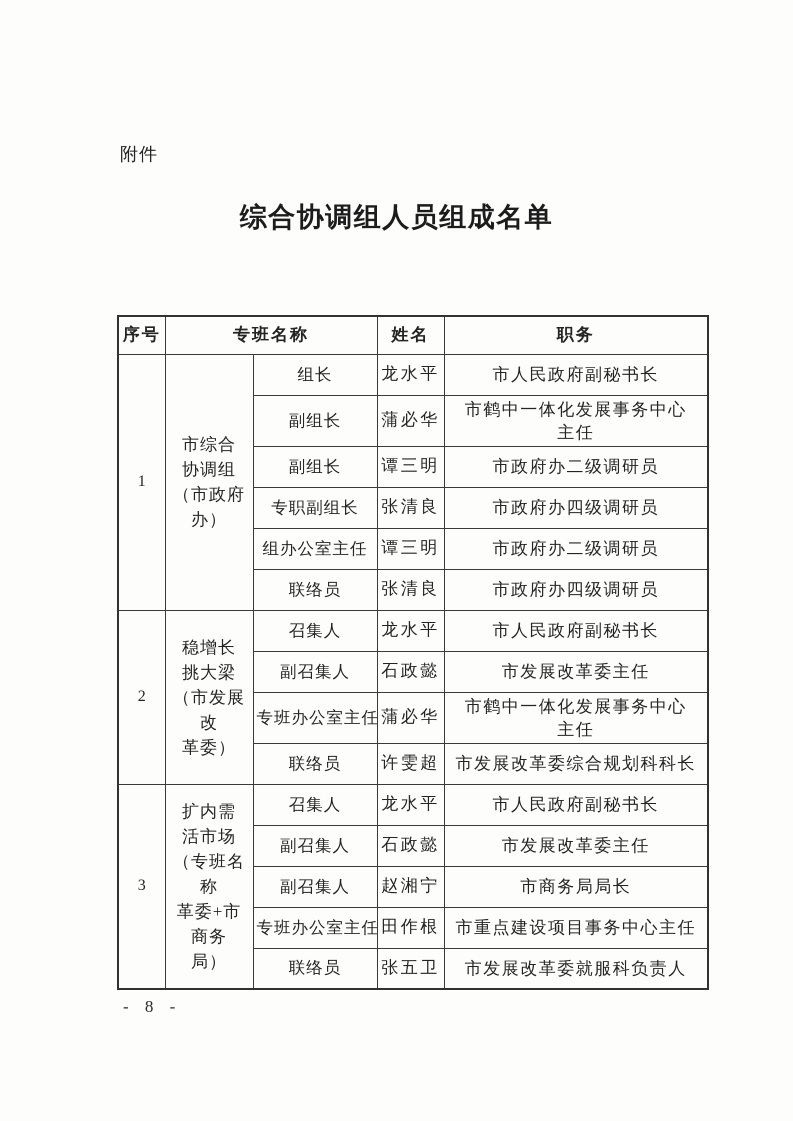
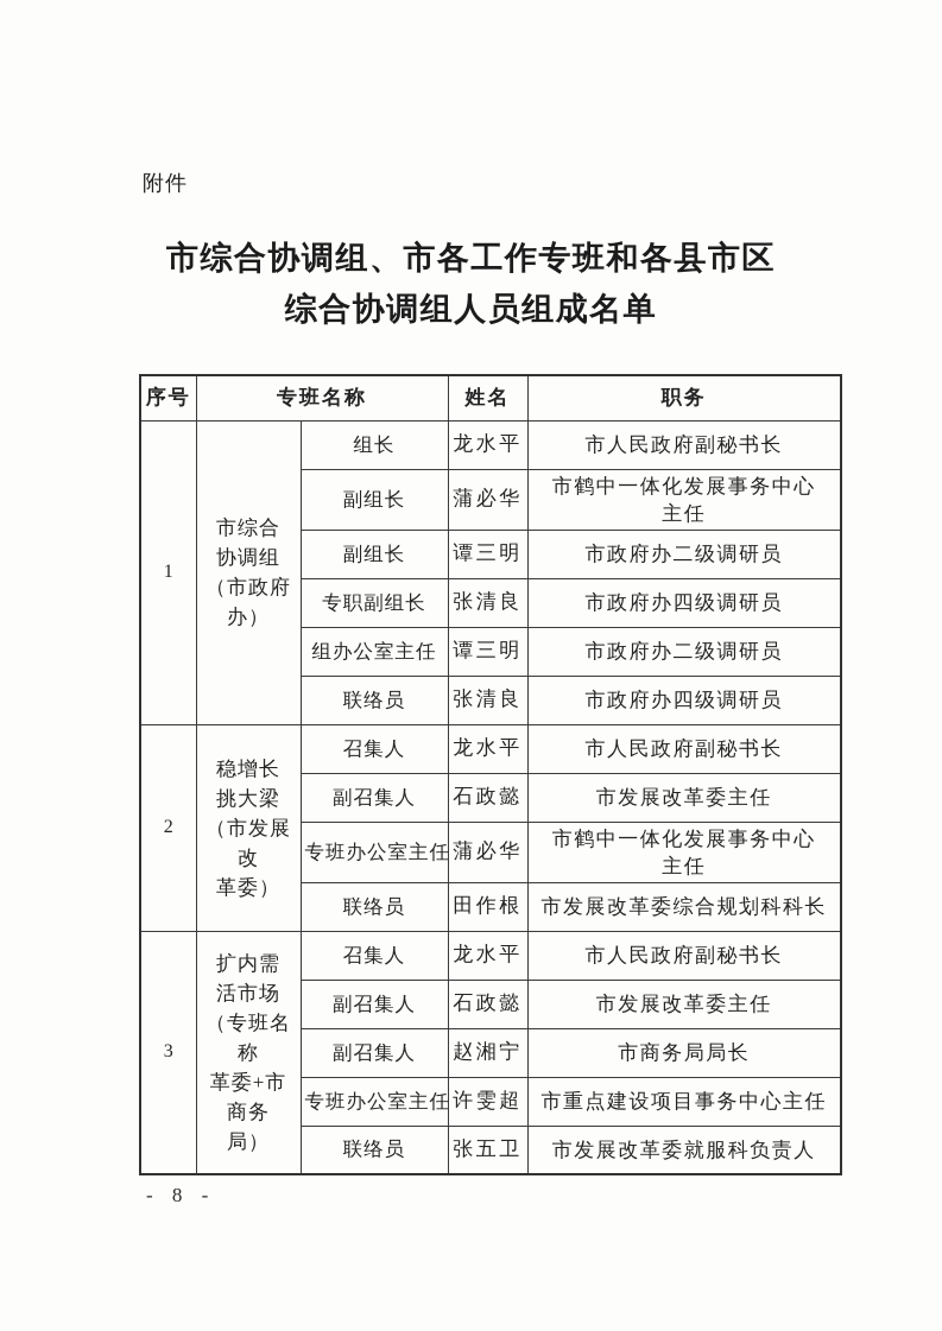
  附件
+ 市综合协调组、市各工作专班和各县市区
  综合协调组人员组成名单
  序号	专班名称	姓名	职务
  1	市综合 协调组 （市政府办）	组长	龙水平	市人民政府副秘书长
  副组长	蒲必华	市鹤中一体化发展事务中心 主任
  副组长	谭三明	市政府办二级调研员
  专职副组长	张清良	市政府办四级调研员
  组办公室主任	谭三明	市政府办二级调研员
  联络员	张清良	市政府办四级调研员
  2	稳增长 挑大梁 （市发展改 革委）	召集人	龙水平	市人民政府副秘书长
  副召集人	石政懿	市发展改革委主任
  专班办公室主任	蒲必华	市鹤中一体化发展事务中心 主任
- 联络员	许雯超	市发展改革委综合规划科科长
+ 联络员	田作根	市发展改革委综合规划科科长
  3	扩内需 活市场 （专班名称 革委+市商务 局）	召集人	龙水平	市人民政府副秘书长
  副召集人	石政懿	市发展改革委主任
  副召集人	赵湘宁	市商务局局长
- 专班办公室主任	田作根	市重点建设项目事务中心主任
+ 专班办公室主任	许雯超	市重点建设项目事务中心主任
  联络员	张五卫	市发展改革委就服科负责人
  - 8 -
